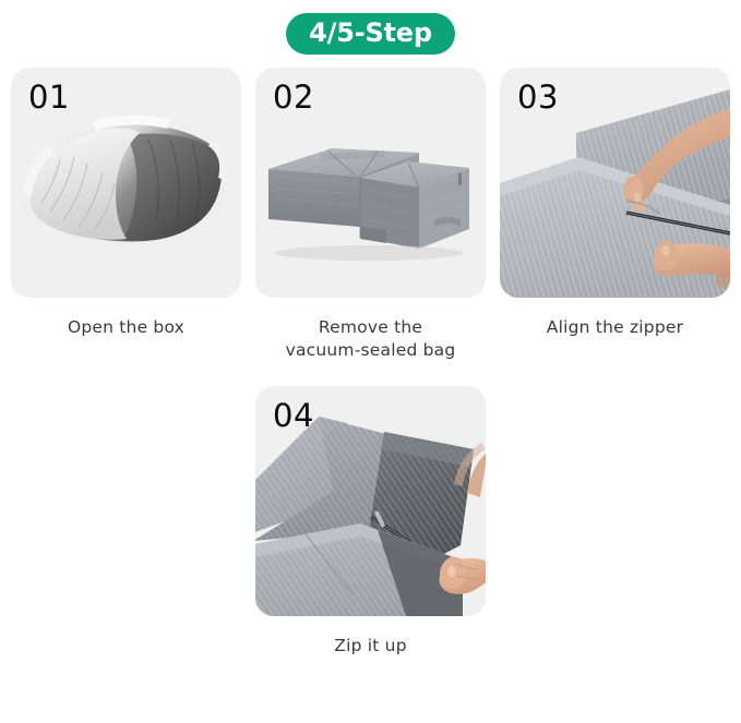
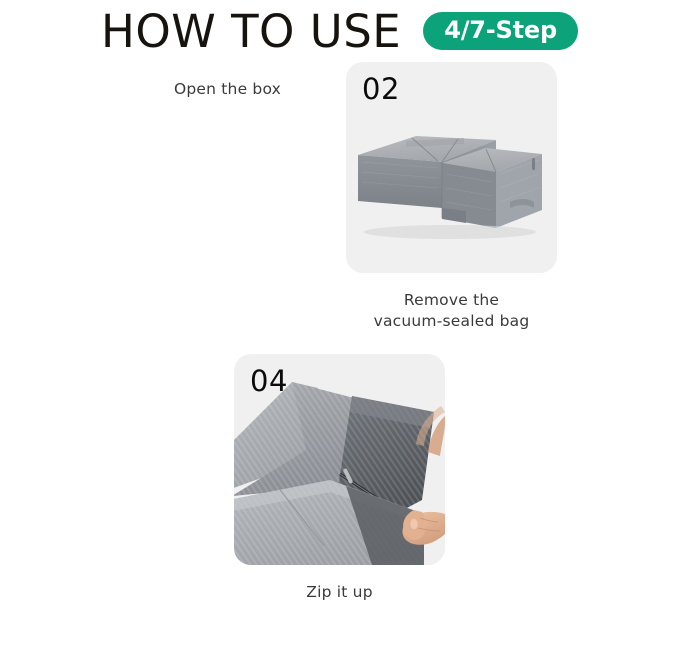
+ HOW TO USE
- 4/5-Step
+ 4/7-Step
- 01
  Open the box
  02
  Remove the
  vacuum-sealed bag
- 03
- Align the zipper
  04
  Zip it up
